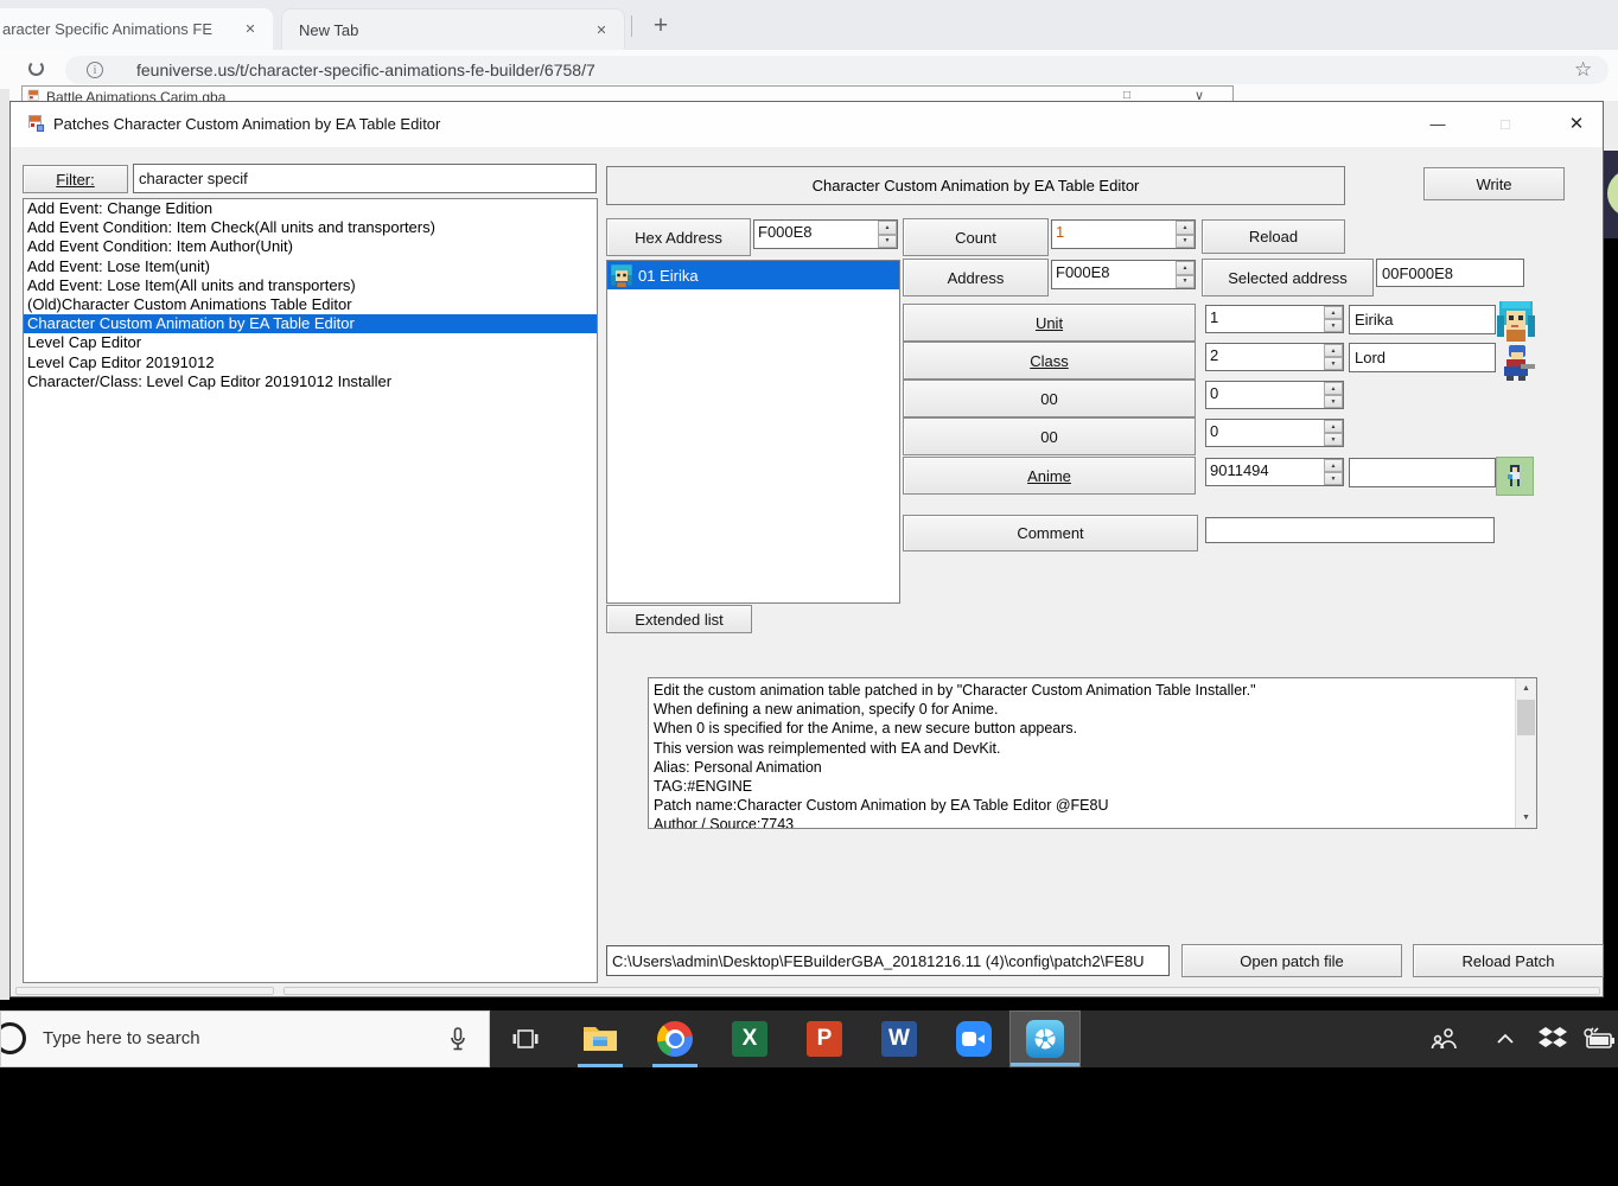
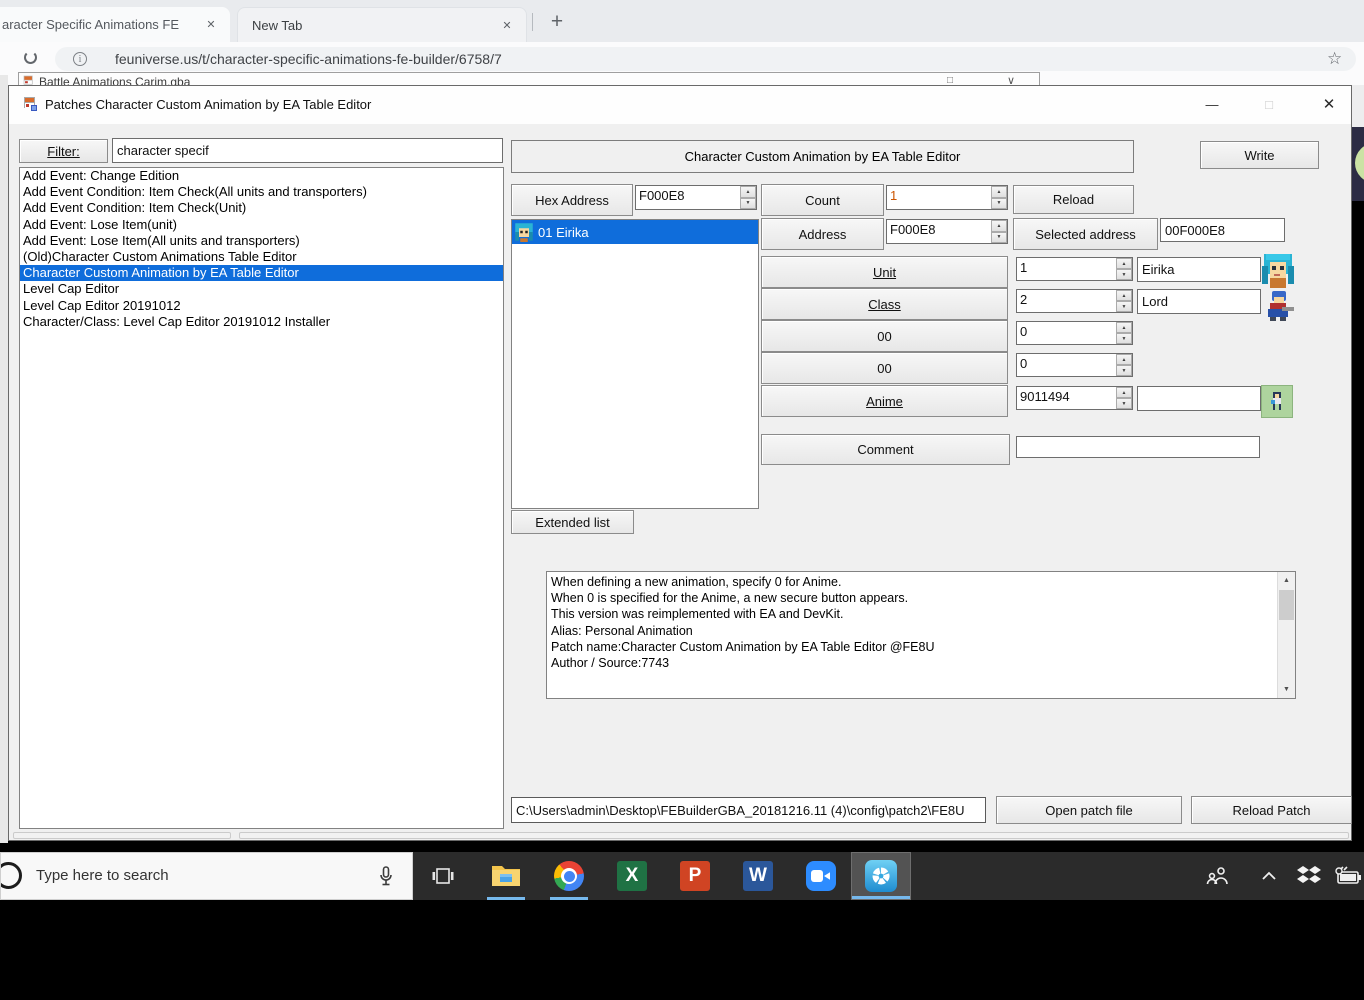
  aracter Specific Animations FE
  ✕
  New Tab
  ✕
  +
  i
  feuniverse.us/t/character-specific-animations-fe-builder/6758/7
  ☆
  Battle Animations Carim.gba
  □
  ∨
  Patches Character Custom Animation by EA Table Editor
  —
  □
  ✕
  Filter:
  character specif
  Add Event: Change Edition
  Add Event Condition: Item Check(All units and transporters)
- Add Event Condition: Item Author(Unit)
+ Add Event Condition: Item Check(Unit)
  Add Event: Lose Item(unit)
  Add Event: Lose Item(All units and transporters)
  (Old)Character Custom Animations Table Editor
  Character Custom Animation by EA Table Editor
  Level Cap Editor
  Level Cap Editor 20191012
  Character/Class: Level Cap Editor 20191012 Installer
  Character Custom Animation by EA Table Editor
  Write
  Hex Address
  F000E8
  Count
  1
  Reload
  01 Eirika
  Address
  F000E8
  Selected address
  00F000E8
  Unit
  1
  Eirika
  Class
  2
  Lord
  00
  0
  00
  0
  Anime
  9011494
  Comment
  Extended list
- Edit the custom animation table patched in by "Character Custom Animation Table Installer."
  When defining a new animation, specify 0 for Anime.
  When 0 is specified for the Anime, a new secure button appears.
  This version was reimplemented with EA and DevKit.
  Alias: Personal Animation
- TAG:#ENGINE
  Patch name:Character Custom Animation by EA Table Editor @FE8U
  Author / Source:7743
  C:\Users\admin\Desktop\FEBuilderGBA_20181216.11 (4)\config\patch2\FE8U
  Open patch file
  Reload Patch
  Type here to search
  X
  P
  W
